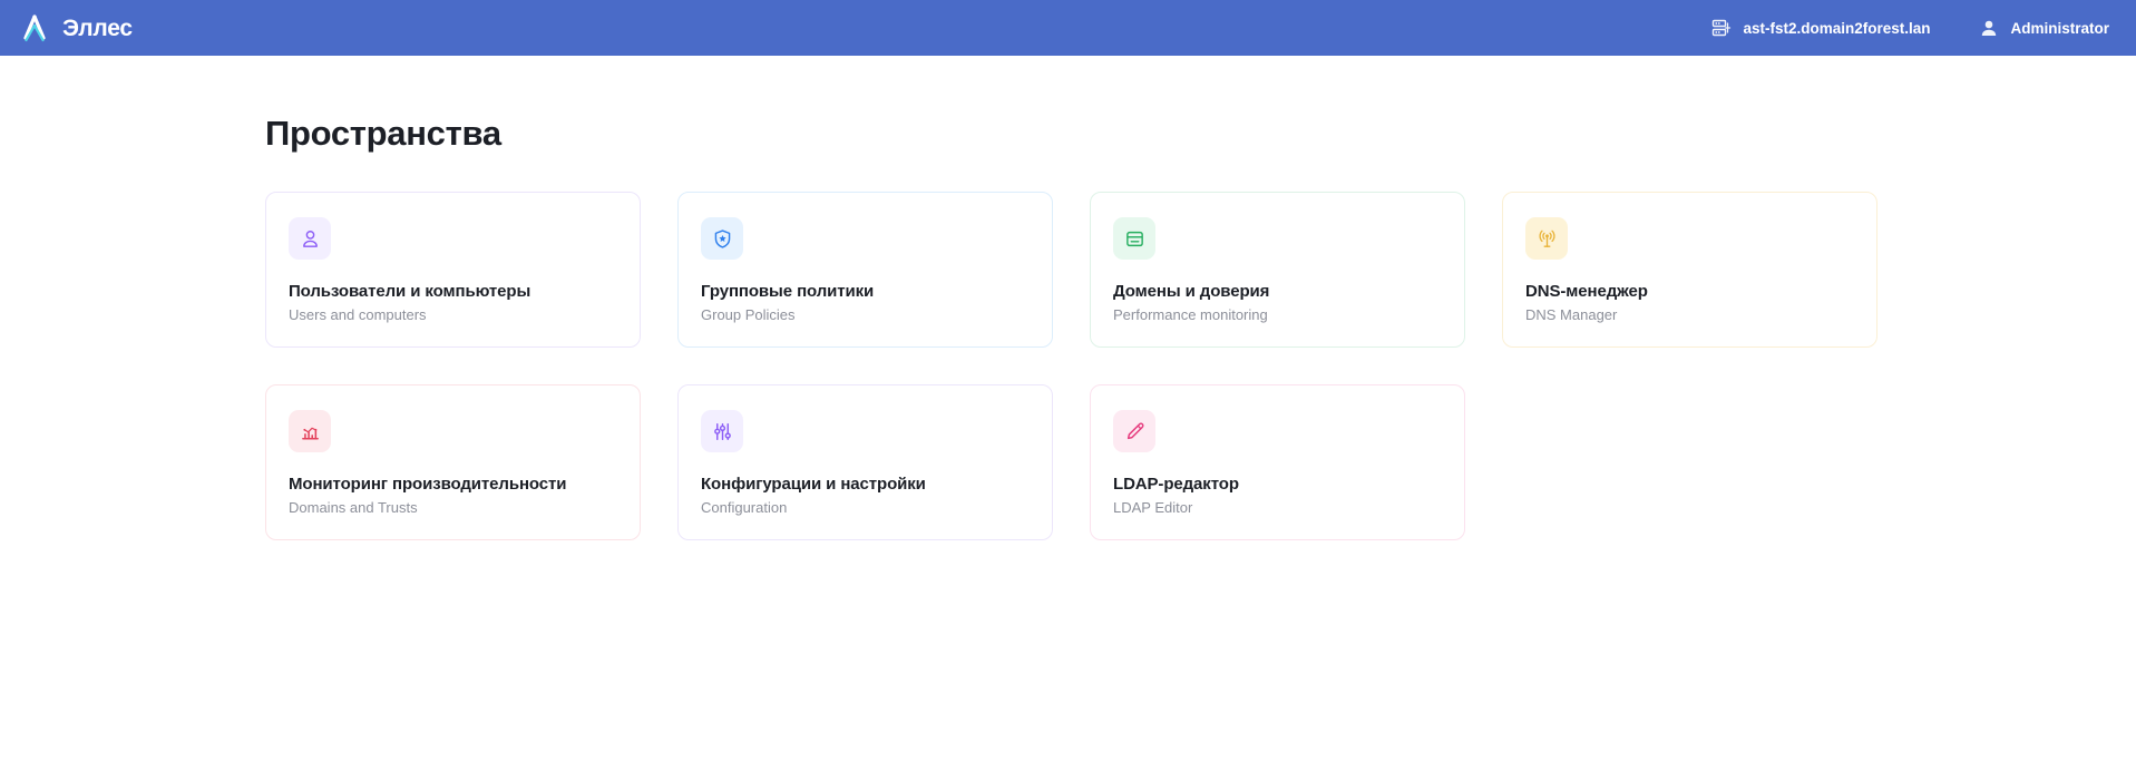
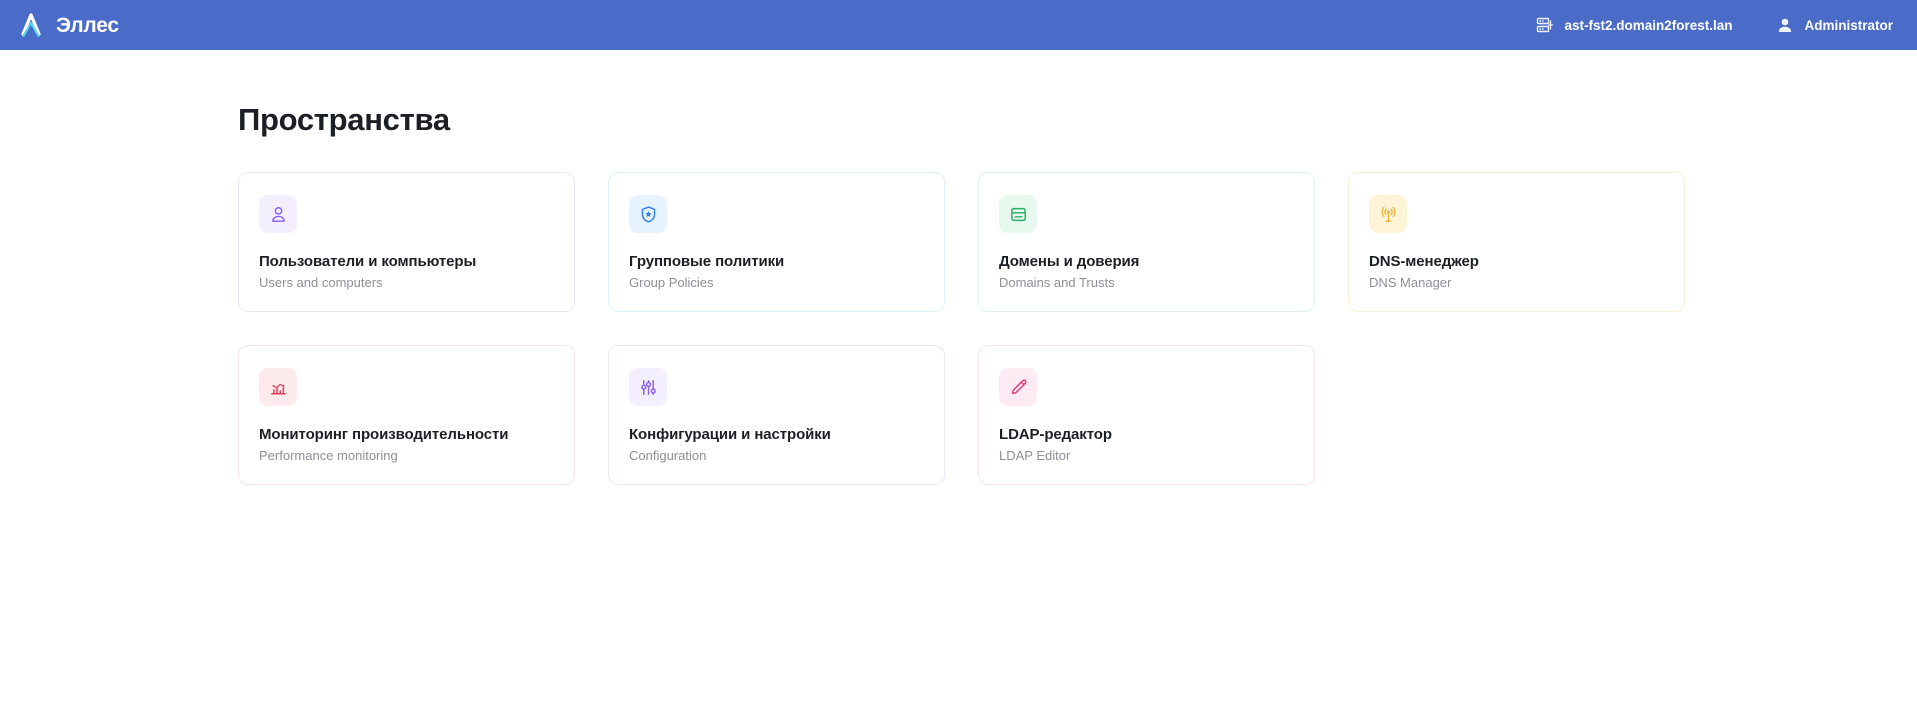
  Эллес
  ast-fst2.domain2forest.lan
  Administrator
  Пространства
  Пользователи и компьютеры
  Users and computers
  Групповые политики
  Group Policies
  Домены и доверия
- Performance monitoring
+ Domains and Trusts
  DNS-менеджер
  DNS Manager
  Мониторинг производительности
- Domains and Trusts
+ Performance monitoring
  Конфигурации и настройки
  Configuration
  LDAP-редактор
  LDAP Editor
